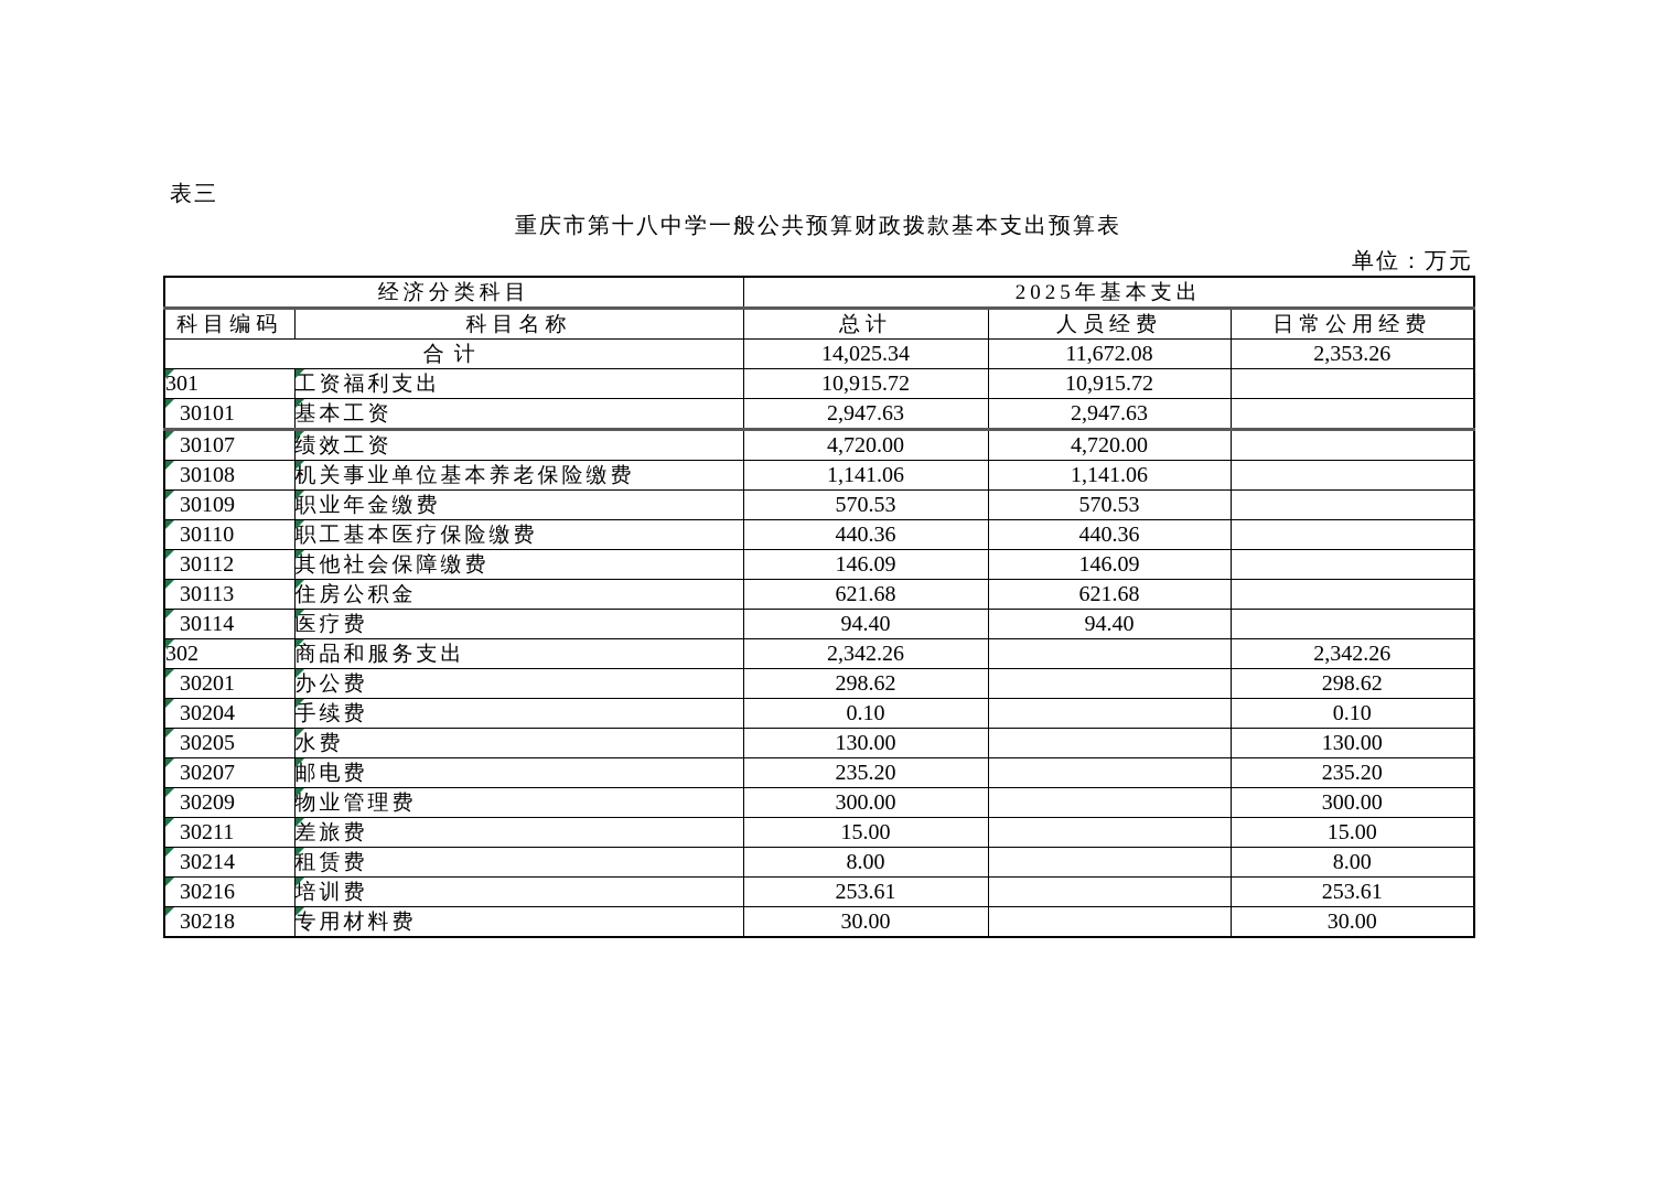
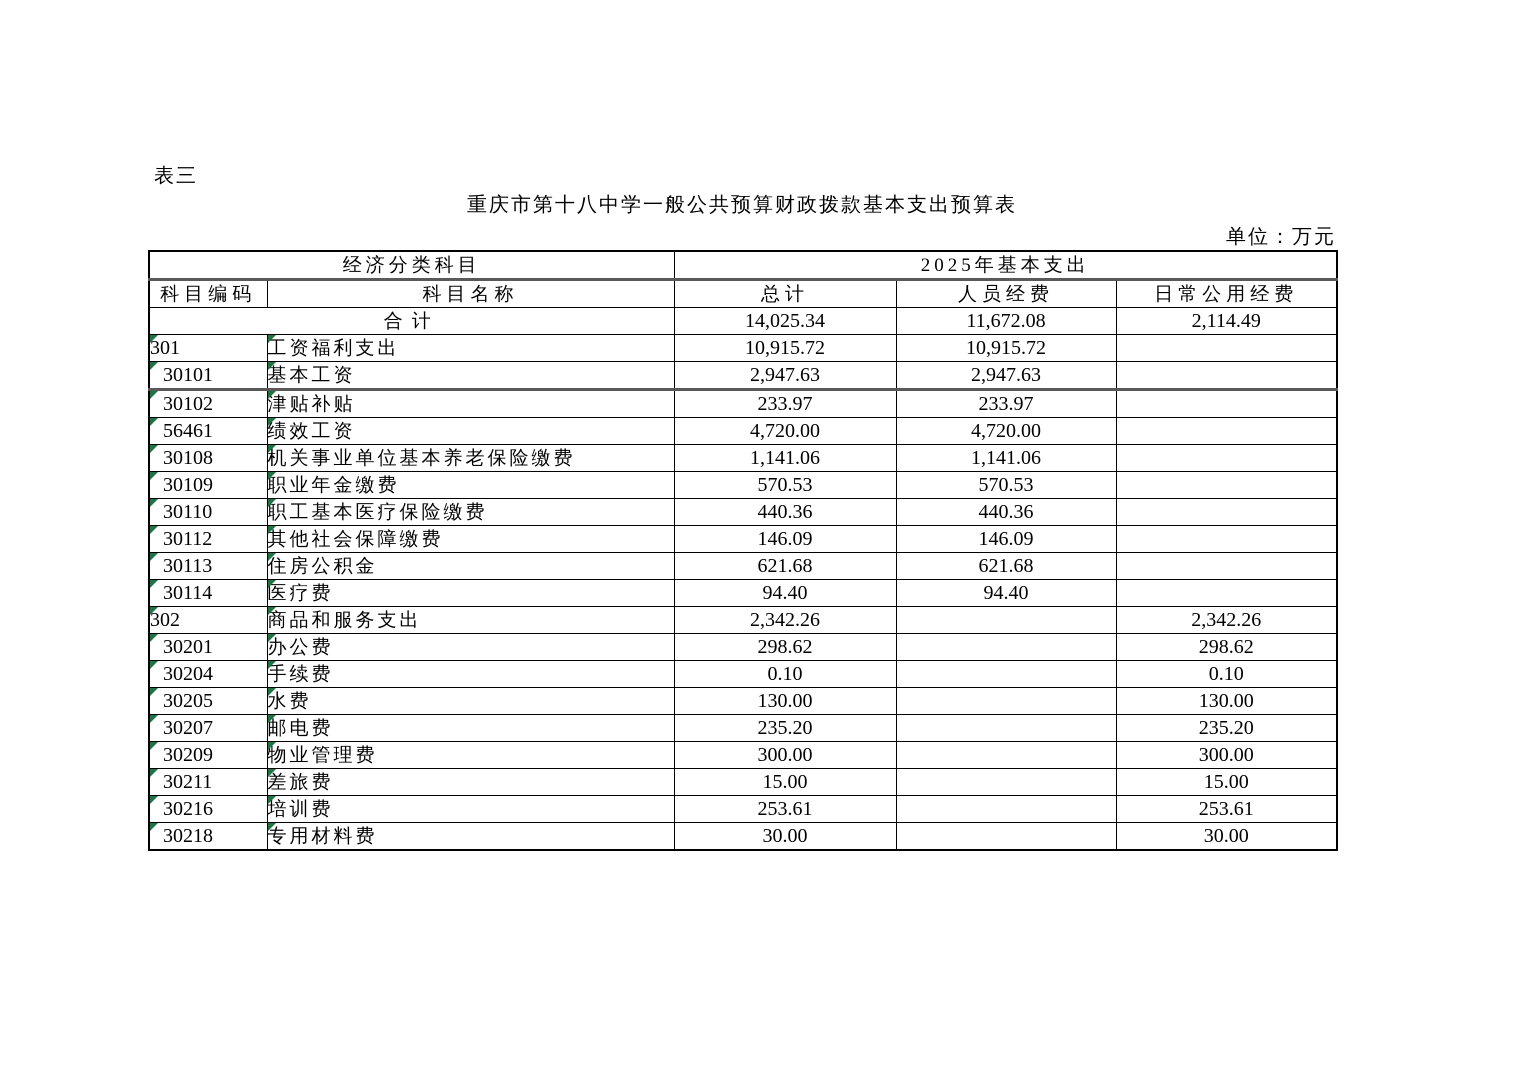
  表三
  重庆市第十八中学一般公共预算财政拨款基本支出预算表
  单位：万元
  经济分类科目	2025年基本支出
  科目编码	科目名称	总计	人员经费	日常公用经费
- 合计	14,025.34	11,672.08	2,353.26
+ 合计	14,025.34	11,672.08	2,114.49
  301	工资福利支出	10,915.72	10,915.72
  30101	基本工资	2,947.63	2,947.63
+ 30102	津贴补贴	233.97	233.97
- 30107	绩效工资	4,720.00	4,720.00
+ 56461	绩效工资	4,720.00	4,720.00
  30108	机关事业单位基本养老保险缴费	1,141.06	1,141.06
  30109	职业年金缴费	570.53	570.53
  30110	职工基本医疗保险缴费	440.36	440.36
  30112	其他社会保障缴费	146.09	146.09
  30113	住房公积金	621.68	621.68
  30114	医疗费	94.40	94.40
  302	商品和服务支出	2,342.26		2,342.26
  30201	办公费	298.62		298.62
  30204	手续费	0.10		0.10
  30205	水费	130.00		130.00
  30207	邮电费	235.20		235.20
  30209	物业管理费	300.00		300.00
  30211	差旅费	15.00		15.00
- 30214	租赁费	8.00		8.00
  30216	培训费	253.61		253.61
  30218	专用材料费	30.00		30.00
